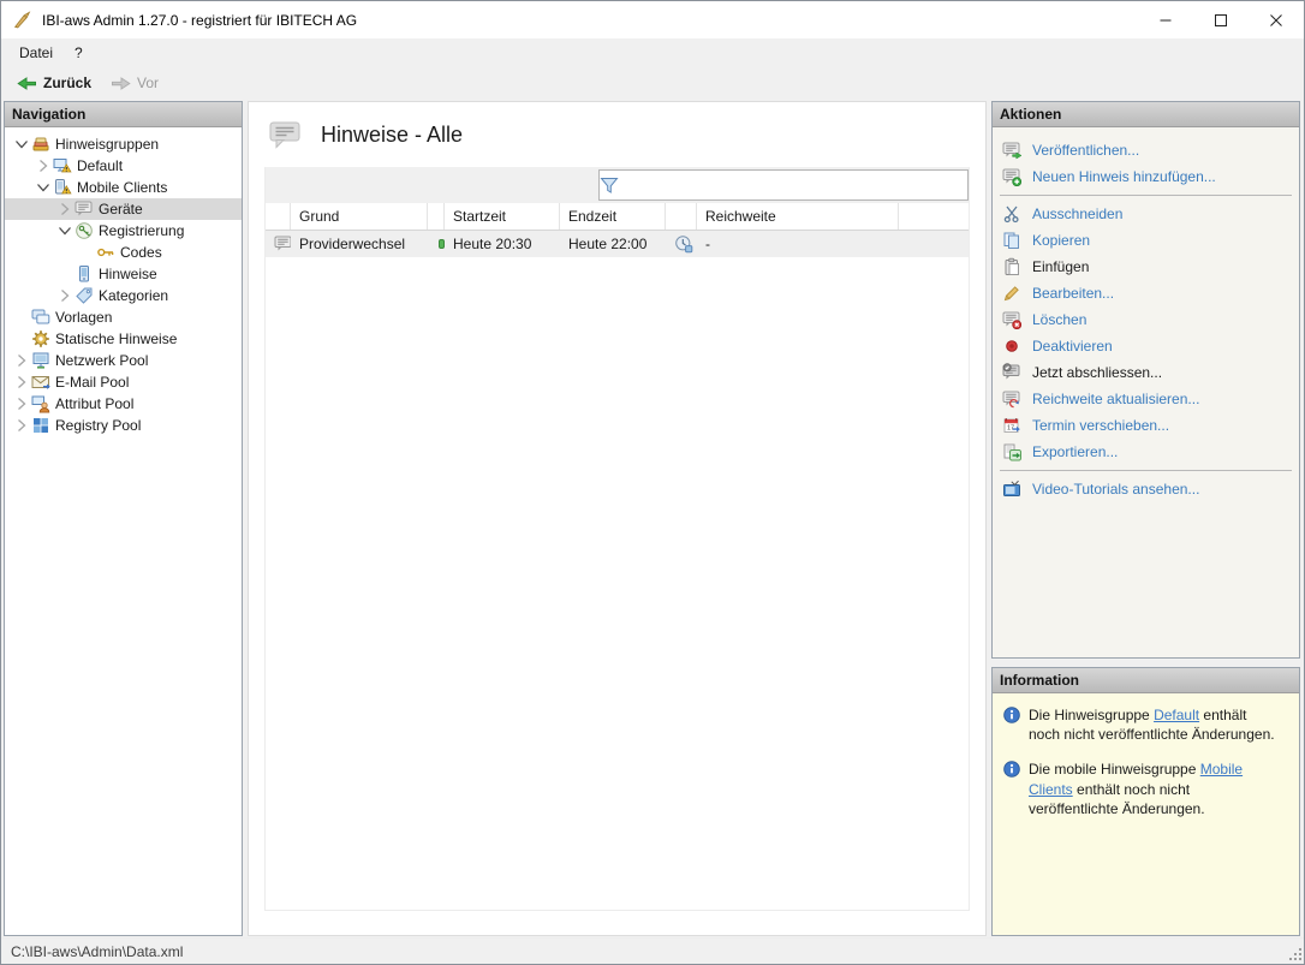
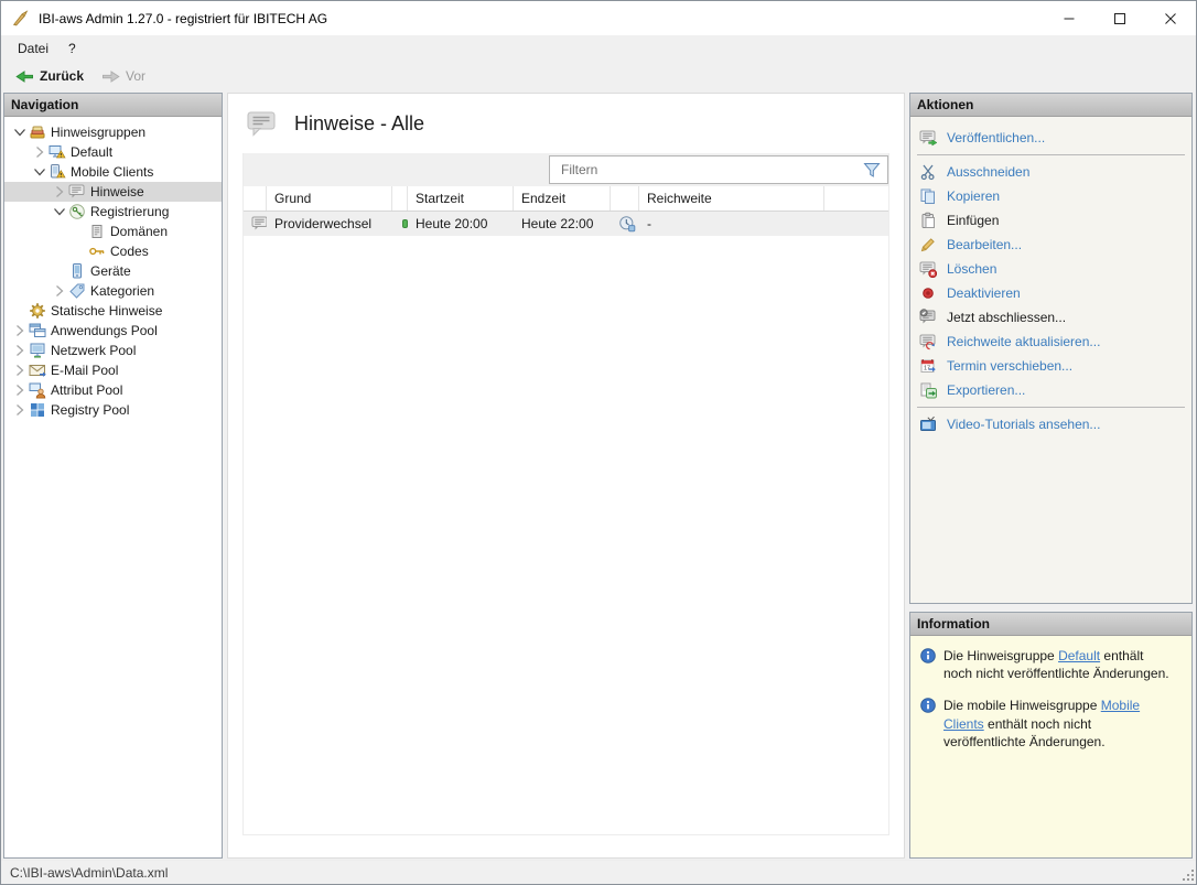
  IBI-aws Admin 1.27.0 - registriert für IBITECH AG
  Datei
  ?
  Zurück
  Vor
  Navigation
  Hinweisgruppen
  Default
  Mobile Clients
- Geräte
+ Hinweise
  Registrierung
+ Domänen
  Codes
- Hinweise
+ Geräte
  Kategorien
- Vorlagen
  Statische Hinweise
+ Anwendungs Pool
  Netzwerk Pool
  E-Mail Pool
  Attribut Pool
  Registry Pool
  Hinweise - Alle
+ Filtern
  Grund
  Startzeit
  Endzeit
  Reichweite
  Providerwechsel
- Heute 20:30
+ Heute 20:00
  Heute 22:00
  -
  Aktionen
  Veröffentlichen...
- Neuen Hinweis hinzufügen...
  Ausschneiden
  Kopieren
  Einfügen
  Bearbeiten...
  Löschen
  Deaktivieren
  Jetzt abschliessen...
  Reichweite aktualisieren...
  Termin verschieben...
  Exportieren...
  Video-Tutorials ansehen...
  ...
  Information
  Die Hinweisgruppe Default enthält noch nicht veröffentlichte Änderungen.
  Die mobile Hinweisgruppe Mobile Clients enthält noch nicht veröffentlichte Änderungen.
  C:\IBI-aws\Admin\Data.xml
